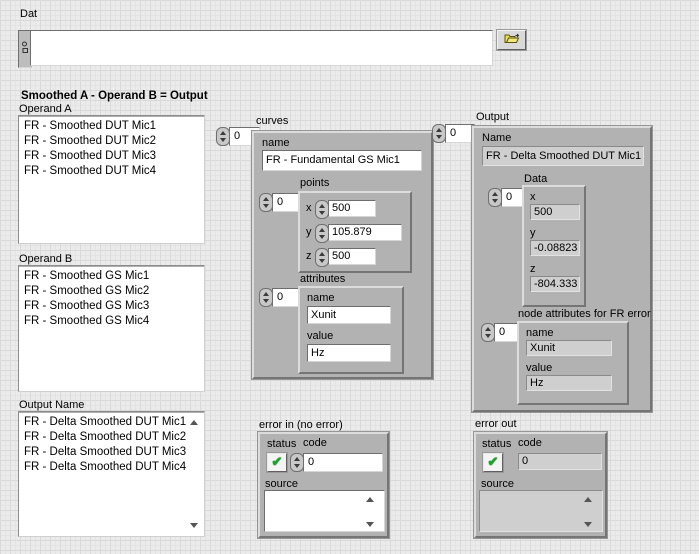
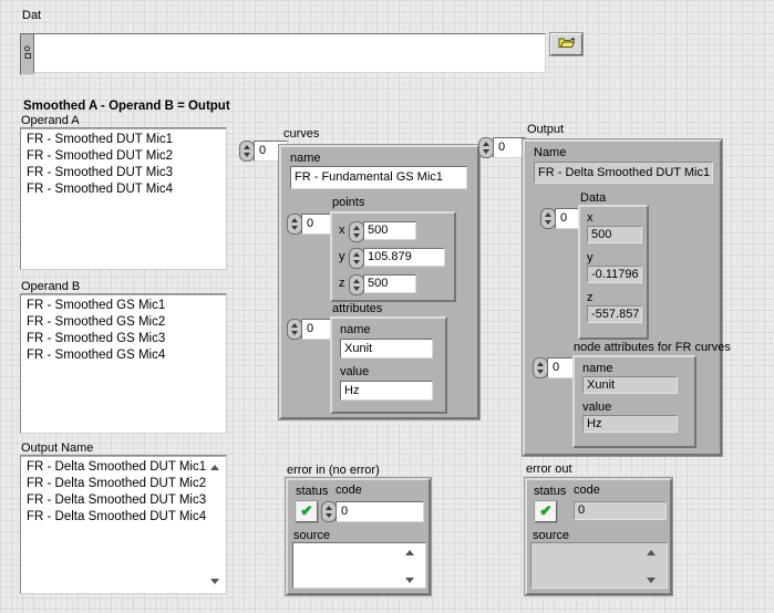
  Dat
  Smoothed A - Operand B = Output
  Operand A
  FR - Smoothed DUT Mic1
  FR - Smoothed DUT Mic2
  FR - Smoothed DUT Mic3
  FR - Smoothed DUT Mic4
  Operand B
  FR - Smoothed GS Mic1
  FR - Smoothed GS Mic2
  FR - Smoothed GS Mic3
  FR - Smoothed GS Mic4
  Output Name
  FR - Delta Smoothed DUT Mic1
  FR - Delta Smoothed DUT Mic2
  FR - Delta Smoothed DUT Mic3
  FR - Delta Smoothed DUT Mic4
  0
  curves
  name
  FR - Fundamental GS Mic1
  points
  0
  x
  500
  y
  105.879
  z
  500
  attributes
  0
  name
  Xunit
  value
  Hz
  0
  Output
  Name
  FR - Delta Smoothed DUT Mic1
  Data
  0
  x
  500
  y
- -0.08823
+ -0.11796
  z
- -804.333
+ -557.857
- node attributes for FR error
+ node attributes for FR curves
  0
  name
  Xunit
  value
  Hz
  error in (no error)
  status
  code
  ✔
  0
  source
  error out
  status
  code
  ✔
  0
  source
